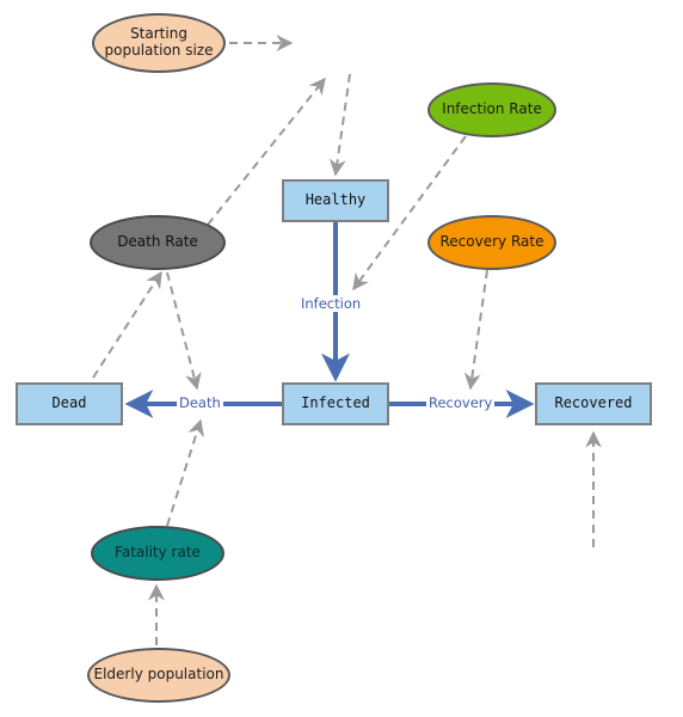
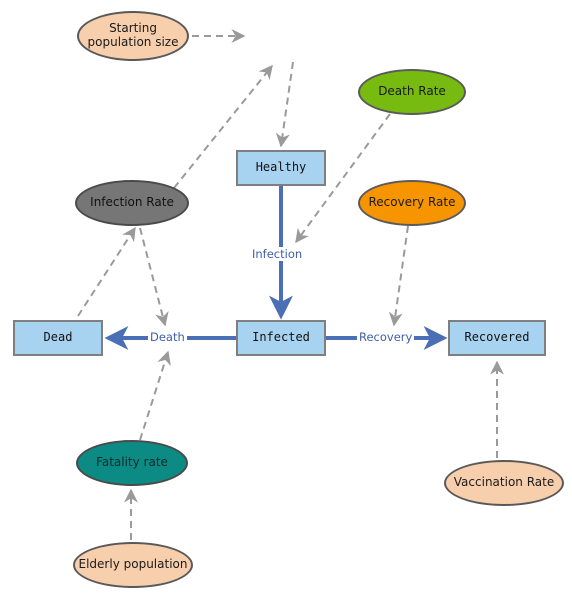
  Healthy
  Infected
  Dead
  Recovered
  Starting
  population size
- Infection Rate
+ Death Rate
  Recovery Rate
- Death Rate
+ Infection Rate
  Fatality rate
+ Vaccination Rate
  Elderly population
  Infection
  Death
  Recovery
